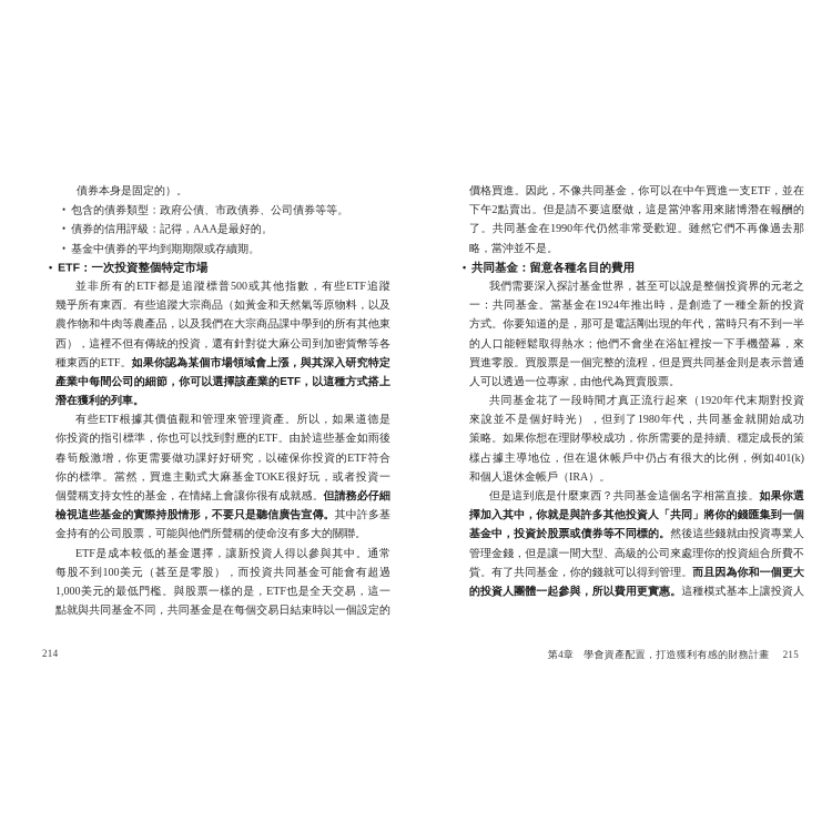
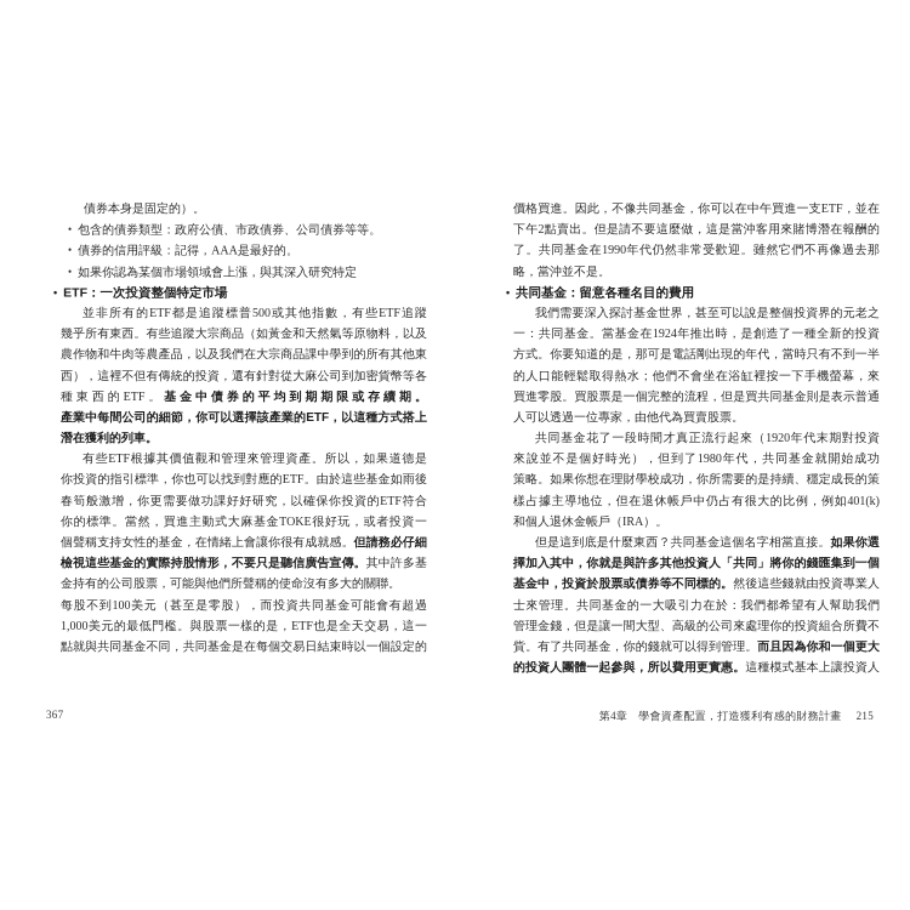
  債券本身是固定的）。
  • 包含的債券類型：政府公債、市政債券、公司債券等等。
  • 債券的信用評級：記得，AAA是最好的。
- • 基金中債券的平均到期期限或存續期。
+ • 如果你認為某個市場領域會上漲，與其深入研究特定
  • ETF：一次投資整個特定市場
  並非所有的ETF都是追蹤標普500或其他指數，有些ETF追蹤
  幾乎所有東西。有些追蹤大宗商品（如黃金和天然氣等原物料，以及
  農作物和牛肉等農產品，以及我們在大宗商品課中學到的所有其他東
  西），這裡不但有傳統的投資，還有針對從大麻公司到加密貨幣等各
- 種東西的ETF。如果你認為某個市場領域會上漲，與其深入研究特定
+ 種東西的ETF。基金中債券的平均到期期限或存續期。
  產業中每間公司的細節，你可以選擇該產業的ETF，以這種方式搭上
  潛在獲利的列車。
  有些ETF根據其價值觀和管理來管理資產。所以，如果道德是
  你投資的指引標準，你也可以找到對應的ETF。由於這些基金如雨後
  春筍般激增，你更需要做功課好好研究，以確保你投資的ETF符合
  你的標準。當然，買進主動式大麻基金TOKE很好玩，或者投資一
  個聲稱支持女性的基金，在情緒上會讓你很有成就感。但請務必仔細
  檢視這些基金的實際持股情形，不要只是聽信廣告宣傳。其中許多基
  金持有的公司股票，可能與他們所聲稱的使命沒有多大的關聯。
- ETF是成本較低的基金選擇，讓新投資人得以參與其中。通常
  每股不到100美元（甚至是零股），而投資共同基金可能會有超過
  1,000美元的最低門檻。與股票一樣的是，ETF也是全天交易，這一
  點就與共同基金不同，共同基金是在每個交易日結束時以一個設定的
  價格買進。因此，不像共同基金，你可以在中午買進一支ETF，並在
  下午2點賣出。但是請不要這麼做，這是當沖客用來賭博潛在報酬的
  了。共同基金在1990年代仍然非常受歡迎。雖然它們不再像過去那
  略，當沖並不是。
  • 共同基金：留意各種名目的費用
  我們需要深入探討基金世界，甚至可以說是整個投資界的元老之
  一：共同基金。當基金在1924年推出時，是創造了一種全新的投資
  方式。你要知道的是，那可是電話剛出現的年代，當時只有不到一半
  的人口能輕鬆取得熱水；他們不會坐在浴缸裡按一下手機螢幕，來
  買進零股。買股票是一個完整的流程，但是買共同基金則是表示普通
  人可以透過一位專家，由他代為買賣股票。
  共同基金花了一段時間才真正流行起來（1920年代末期對投資
  來說並不是個好時光），但到了1980年代，共同基金就開始成功
  策略。如果你想在理財學校成功，你所需要的是持續、穩定成長的策
  樣占據主導地位，但在退休帳戶中仍占有很大的比例，例如401(k)
  和個人退休金帳戶（IRA）。
  但是這到底是什麼東西？共同基金這個名字相當直接。如果你選
  擇加入其中，你就是與許多其他投資人「共同」將你的錢匯集到一個
  基金中，投資於股票或債券等不同標的。然後這些錢就由投資專業人
+ 士來管理。共同基金的一大吸引力在於：我們都希望有人幫助我們
  管理金錢，但是讓一間大型、高級的公司來處理你的投資組合所費不
  貲。有了共同基金，你的錢就可以得到管理。而且因為你和一個更大
  的投資人團體一起參與，所以費用更實惠。這種模式基本上讓投資人
- 214
+ 367
  第4章 學會資產配置，打造獲利有感的財務計畫 215
